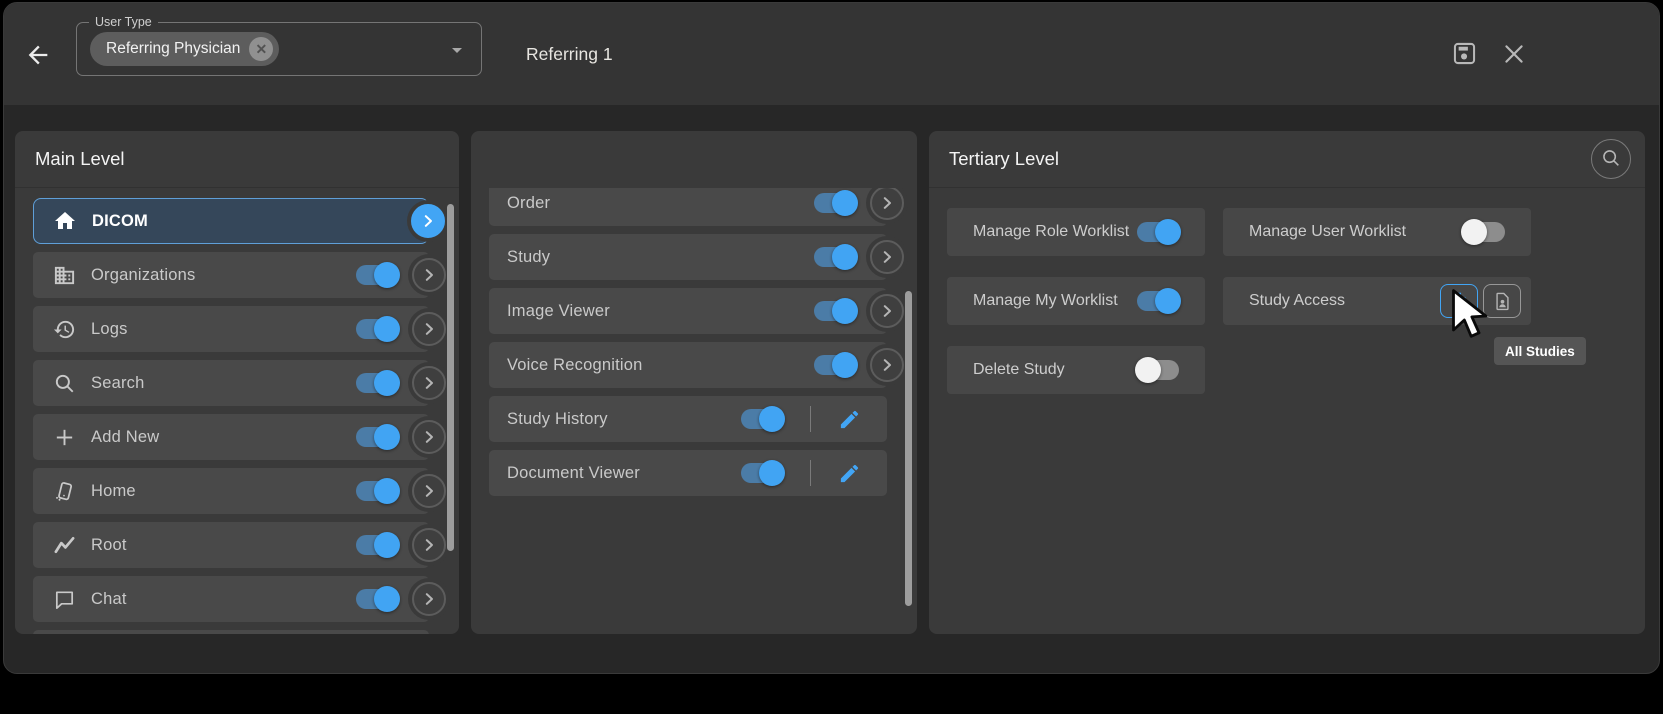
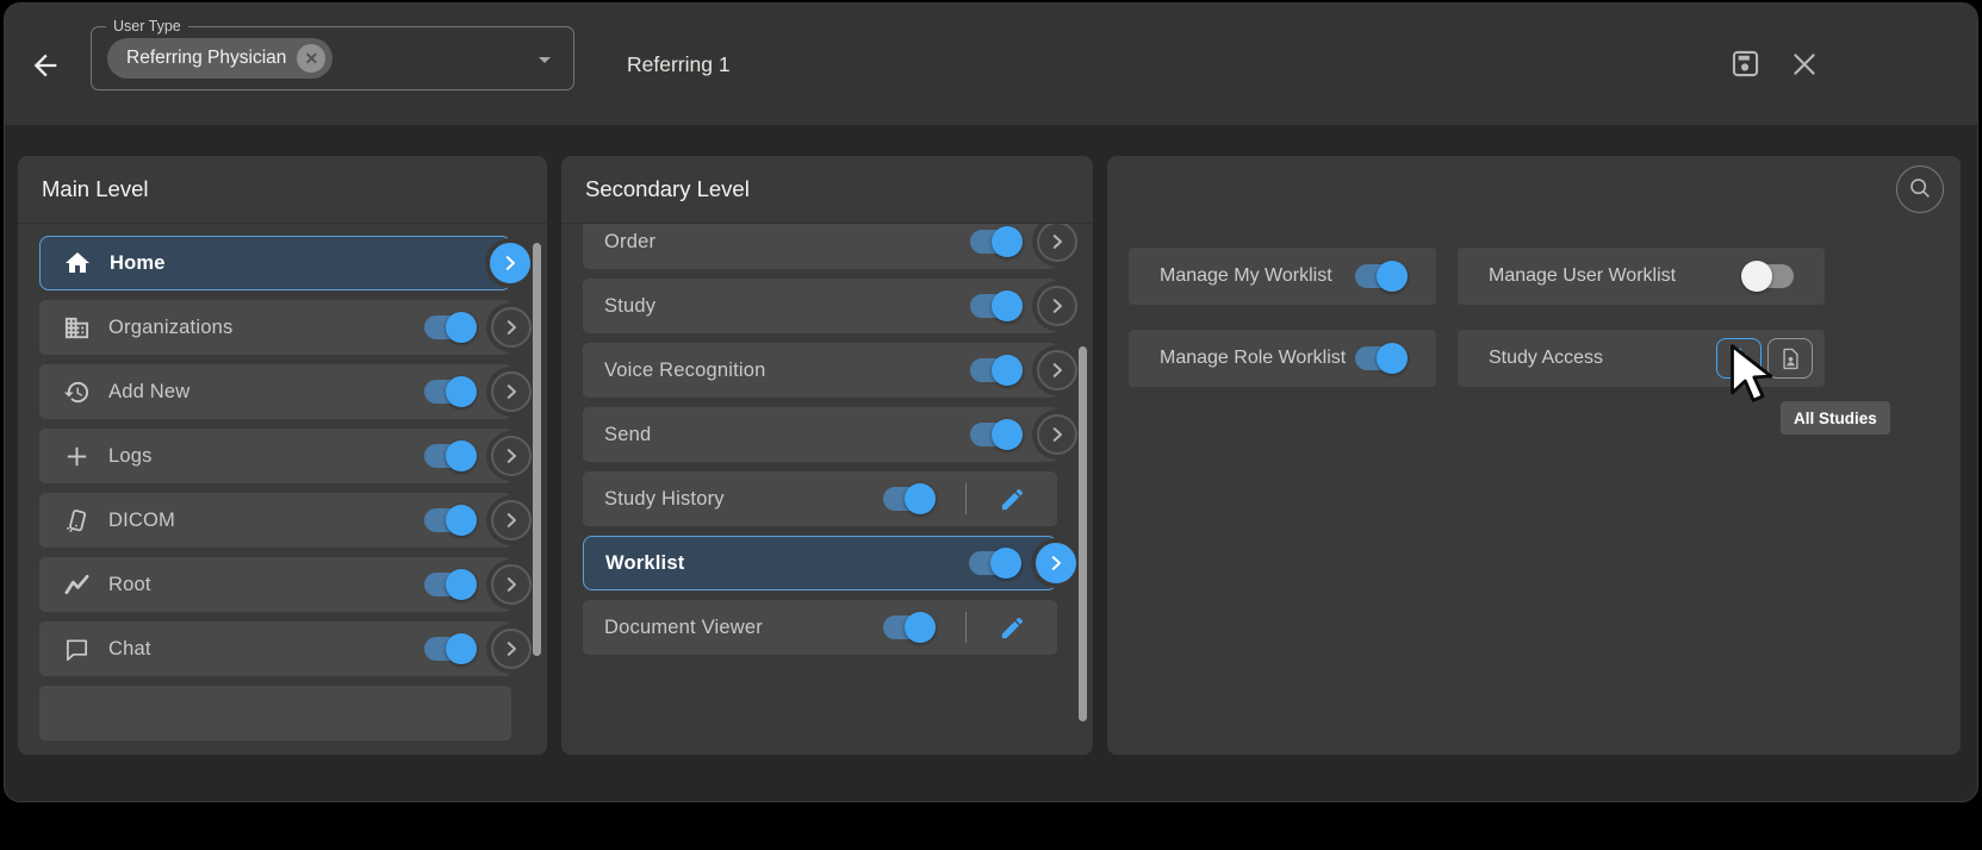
  User Type
  Referring Physician
  ✕
  Referring 1
  Main Level
- DICOM
+ Home
  Organizations
- Logs
+ Add New
- Search
- Add New
+ Logs
- Home
+ DICOM
  Root
  Chat
+ Secondary Level
  Order
  Study
- Image Viewer
  Voice Recognition
+ Send
  Study History
+ Worklist
  Document Viewer
- Tertiary Level
- Manage Role Worklist
+ Manage My Worklist
  Manage User Worklist
- Manage My Worklist
+ Manage Role Worklist
  Study Access
- Delete Study
  All Studies
